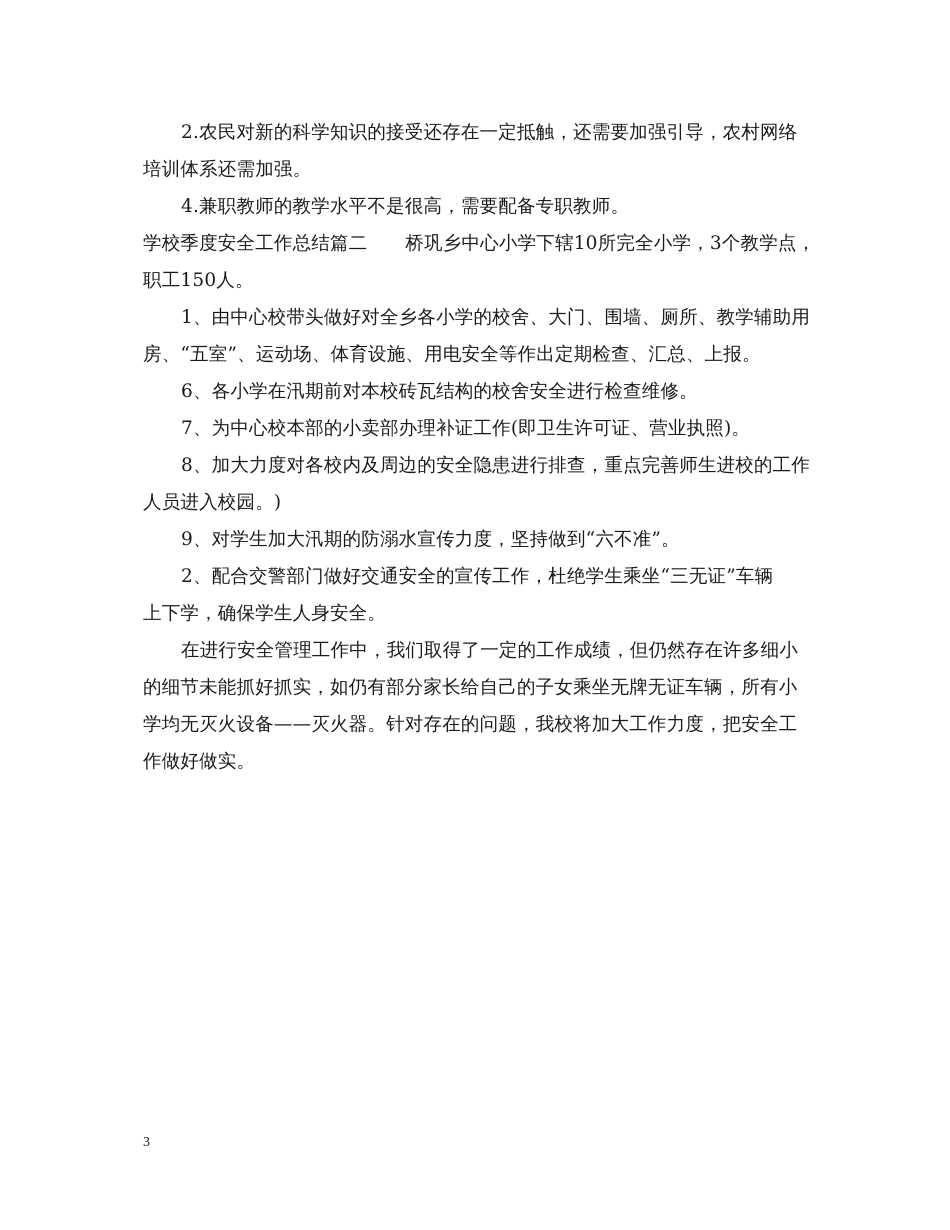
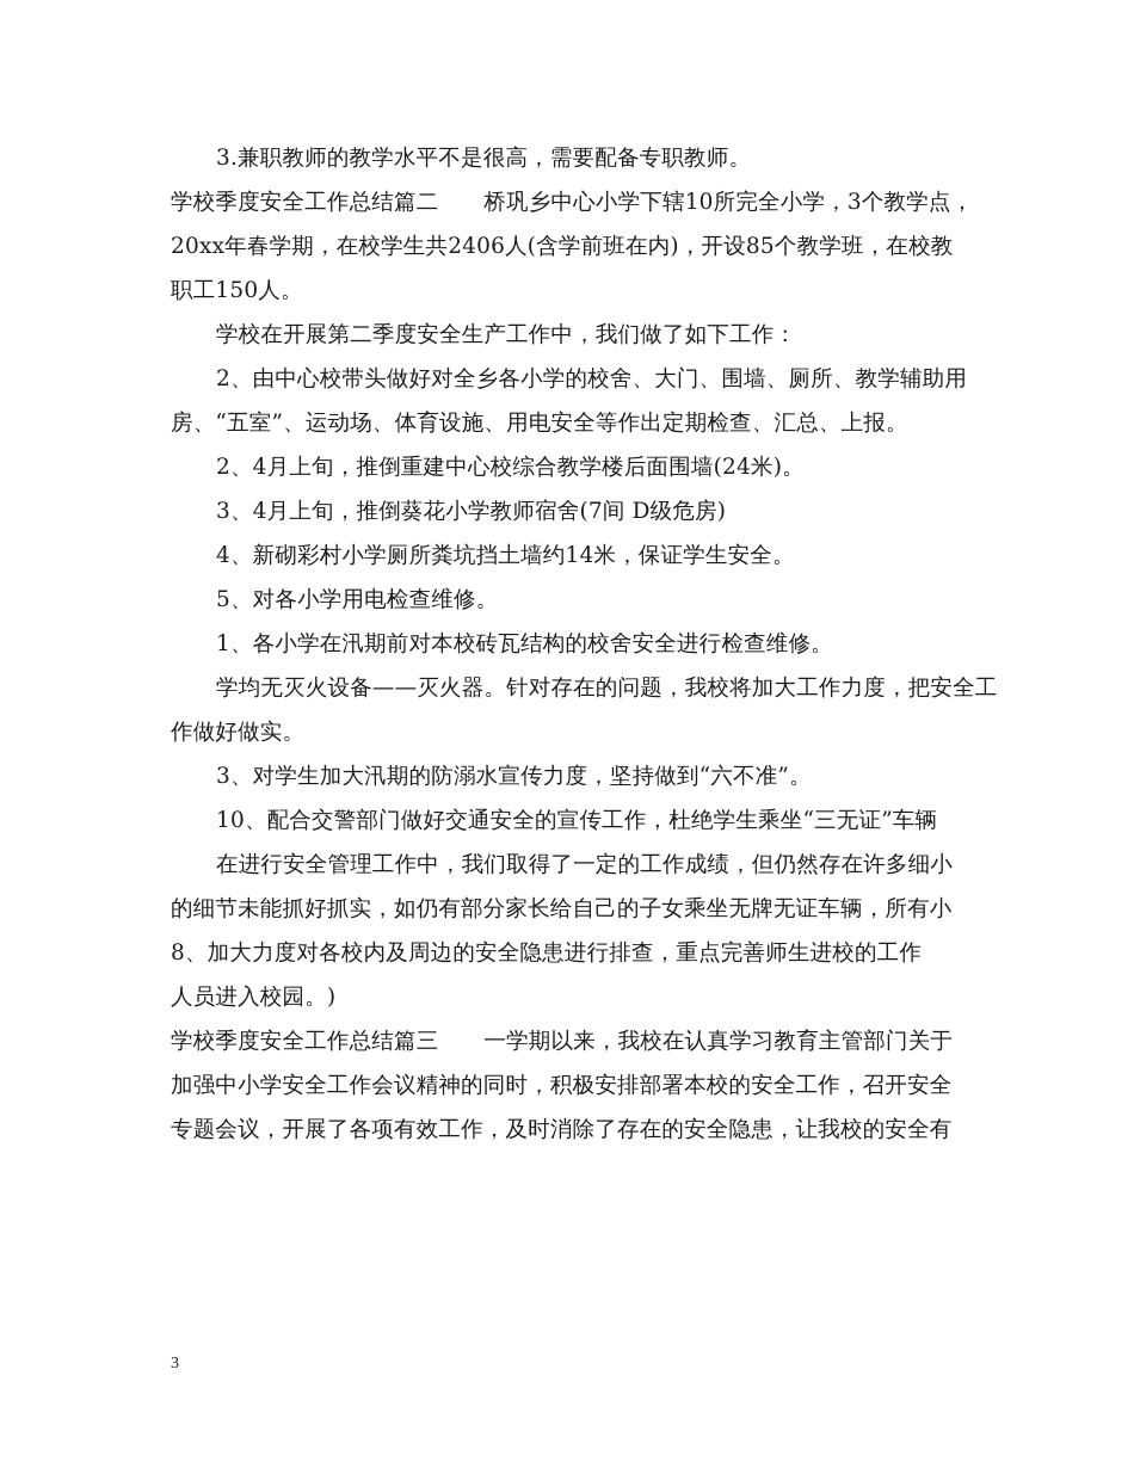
- 2.农民对新的科学知识的接受还存在一定抵触，还需要加强引导，农村网络
- 培训体系还需加强。
- 4.兼职教师的教学水平不是很高，需要配备专职教师。
+ 3.兼职教师的教学水平不是很高，需要配备专职教师。
  学校季度安全工作总结篇二 桥巩乡中心小学下辖10所完全小学，3个教学点，
+ 20xx年春学期，在校学生共2406人(含学前班在内)，开设85个教学班，在校教
  职工150人。
+ 学校在开展第二季度安全生产工作中，我们做了如下工作：
- 1、由中心校带头做好对全乡各小学的校舍、大门、围墙、厕所、教学辅助用
+ 2、由中心校带头做好对全乡各小学的校舍、大门、围墙、厕所、教学辅助用
  房、“五室”、运动场、体育设施、用电安全等作出定期检查、汇总、上报。
+ 2、4月上旬，推倒重建中心校综合教学楼后面围墙(24米)。
+ 3、4月上旬，推倒葵花小学教师宿舍(7间 D级危房)
+ 4、新砌彩村小学厕所粪坑挡土墙约14米，保证学生安全。
+ 5、对各小学用电检查维修。
- 6、各小学在汛期前对本校砖瓦结构的校舍安全进行检查维修。
+ 1、各小学在汛期前对本校砖瓦结构的校舍安全进行检查维修。
- 7、为中心校本部的小卖部办理补证工作(即卫生许可证、营业执照)。
- 8、加大力度对各校内及周边的安全隐患进行排查，重点完善师生进校的工作
+ 学均无灭火设备——灭火器。针对存在的问题，我校将加大工作力度，把安全工
- 人员进入校园。)
+ 作做好做实。
- 9、对学生加大汛期的防溺水宣传力度，坚持做到“六不准”。
+ 3、对学生加大汛期的防溺水宣传力度，坚持做到“六不准”。
- 2、配合交警部门做好交通安全的宣传工作，杜绝学生乘坐“三无证”车辆
+ 10、配合交警部门做好交通安全的宣传工作，杜绝学生乘坐“三无证”车辆
- 上下学，确保学生人身安全。
  在进行安全管理工作中，我们取得了一定的工作成绩，但仍然存在许多细小
  的细节未能抓好抓实，如仍有部分家长给自己的子女乘坐无牌无证车辆，所有小
- 学均无灭火设备——灭火器。针对存在的问题，我校将加大工作力度，把安全工
+ 8、加大力度对各校内及周边的安全隐患进行排查，重点完善师生进校的工作
- 作做好做实。
+ 人员进入校园。)
+ 学校季度安全工作总结篇三 一学期以来，我校在认真学习教育主管部门关于
+ 加强中小学安全工作会议精神的同时，积极安排部署本校的安全工作，召开安全
+ 专题会议，开展了各项有效工作，及时消除了存在的安全隐患，让我校的安全有
  3
